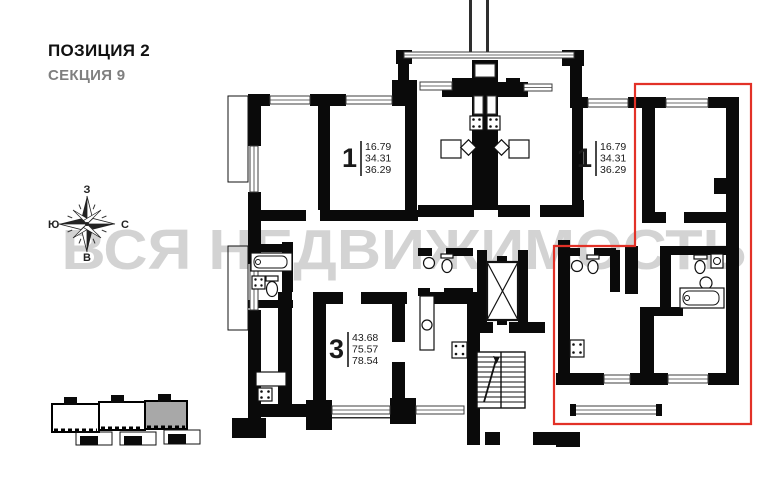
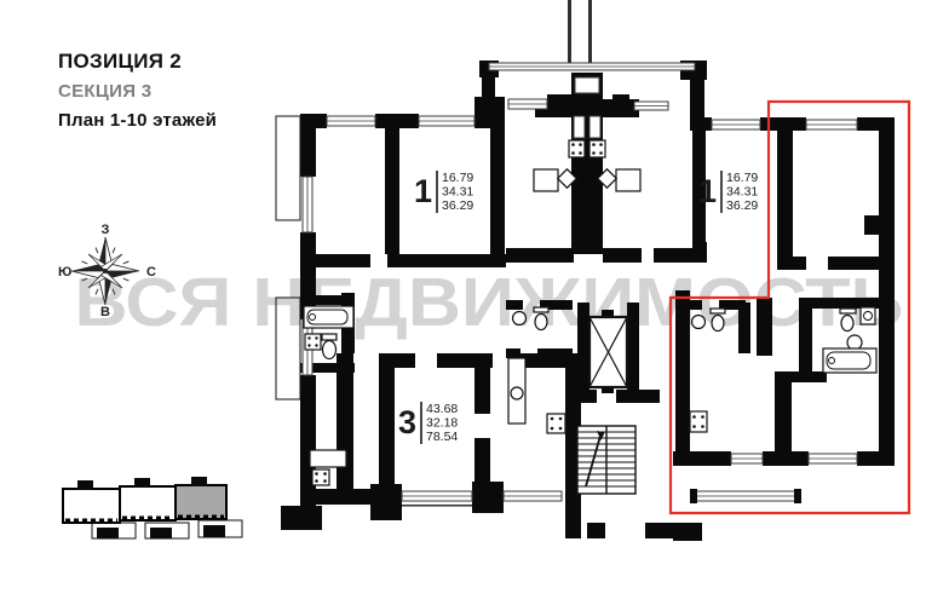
  ПОЗИЦИЯ 2
- СЕКЦИЯ 9
+ СЕКЦИЯ 3
+ План 1-10 этажей
  1
  16.79
  34.31
  36.29
  1
  16.79
  34.31
  36.29
  3
  43.68
- 75.57
+ 32.18
  78.54
  З
  С
  В
  Ю
